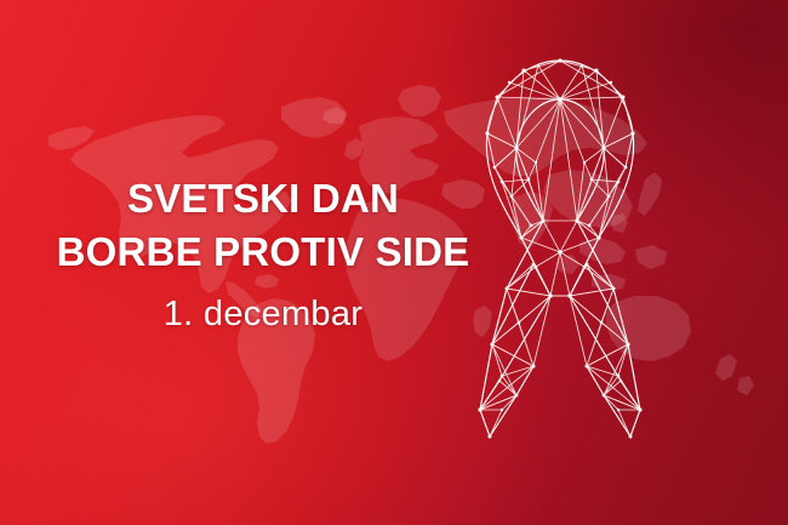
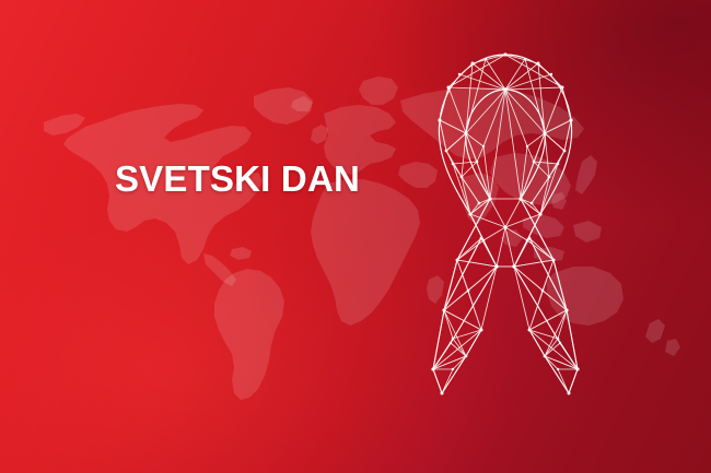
  SVETSKI DAN
- BORBE PROTIV SIDE
- 1. decembar
